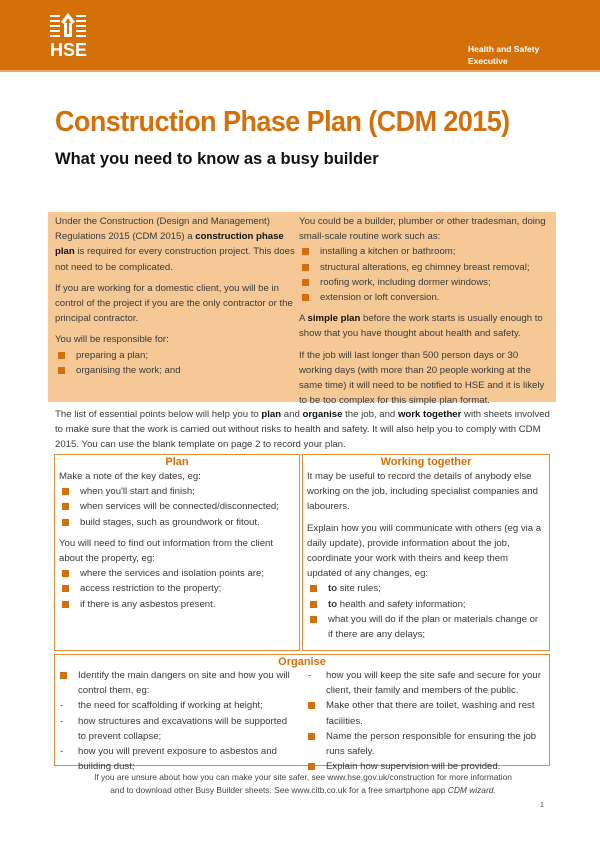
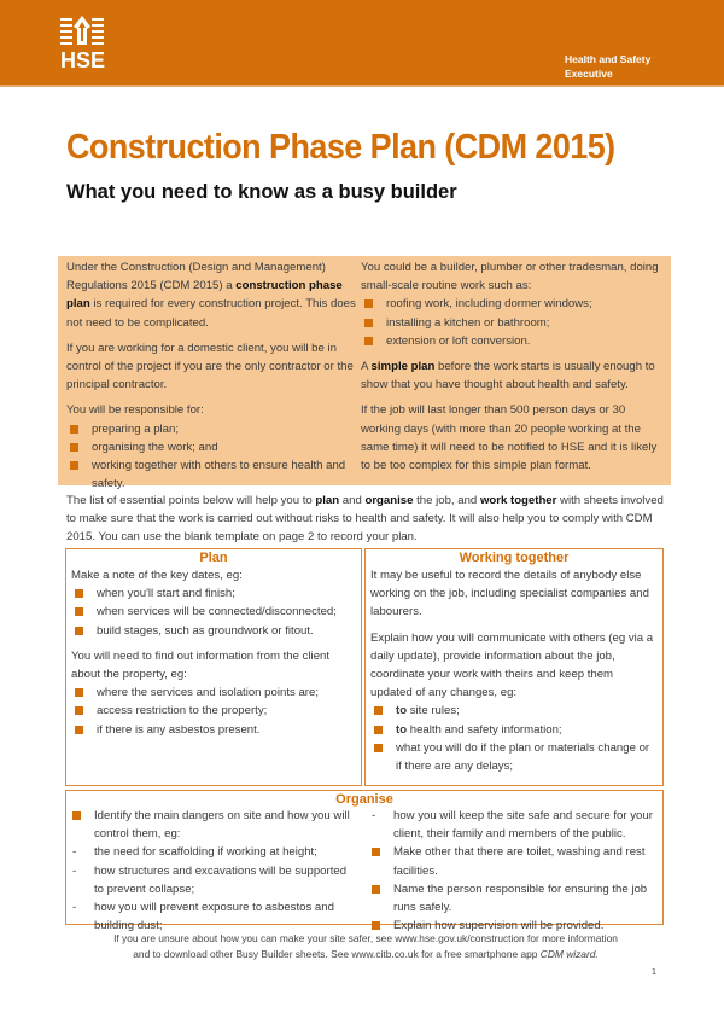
  HSE
  Health and Safety
  Executive
  Construction Phase Plan (CDM 2015)
  What you need to know as a busy builder
  Under the Construction (Design and Management) Regulations 2015 (CDM 2015) a construction phase plan is required for every construction project. This does not need to be complicated.
  If you are working for a domestic client, you will be in control of the project if you are the only contractor or the principal contractor.
  You will be responsible for:
  preparing a plan;
  organising the work; and
+ working together with others to ensure health and safety.
  You could be a builder, plumber or other tradesman, doing small-scale routine work such as:
- installing a kitchen or bathroom;
+ roofing work, including dormer windows;
- structural alterations, eg chimney breast removal;
- roofing work, including dormer windows;
+ installing a kitchen or bathroom;
  extension or loft conversion.
  A simple plan before the work starts is usually enough to show that you have thought about health and safety.
  If the job will last longer than 500 person days or 30 working days (with more than 20 people working at the same time) it will need to be notified to HSE and it is likely to be too complex for this simple plan format.
  The list of essential points below will help you to plan and organise the job, and work together with sheets involved to make sure that the work is carried out without risks to health and safety. It will also help you to comply with CDM 2015. You can use the blank template on page 2 to record your plan.
  Plan
  Make a note of the key dates, eg:
  when you'll start and finish;
  when services will be connected/disconnected;
  build stages, such as groundwork or fitout.
  You will need to find out information from the client about the property, eg:
  where the services and isolation points are;
  access restriction to the property;
  if there is any asbestos present.
  Working together
  It may be useful to record the details of anybody else working on the job, including specialist companies and labourers.
  Explain how you will communicate with others (eg via a daily update), provide information about the job, coordinate your work with theirs and keep them updated of any changes, eg:
  to site rules;
  to health and safety information;
  what you will do if the plan or materials change or if there are any delays;
  Organise
  Identify the main dangers on site and how you will control them, eg:
  the need for scaffolding if working at height;
  how structures and excavations will be supported to prevent collapse;
  how you will prevent exposure to asbestos and building dust;
  how you will keep the site safe and secure for your client, their family and members of the public.
  Make other that there are toilet, washing and rest facilities.
  Name the person responsible for ensuring the job runs safely.
  Explain how supervision will be provided.
  If you are unsure about how you can make your site safer, see www.hse.gov.uk/construction for more information
  and to download other Busy Builder sheets. See www.citb.co.uk for a free smartphone app CDM wizard.
